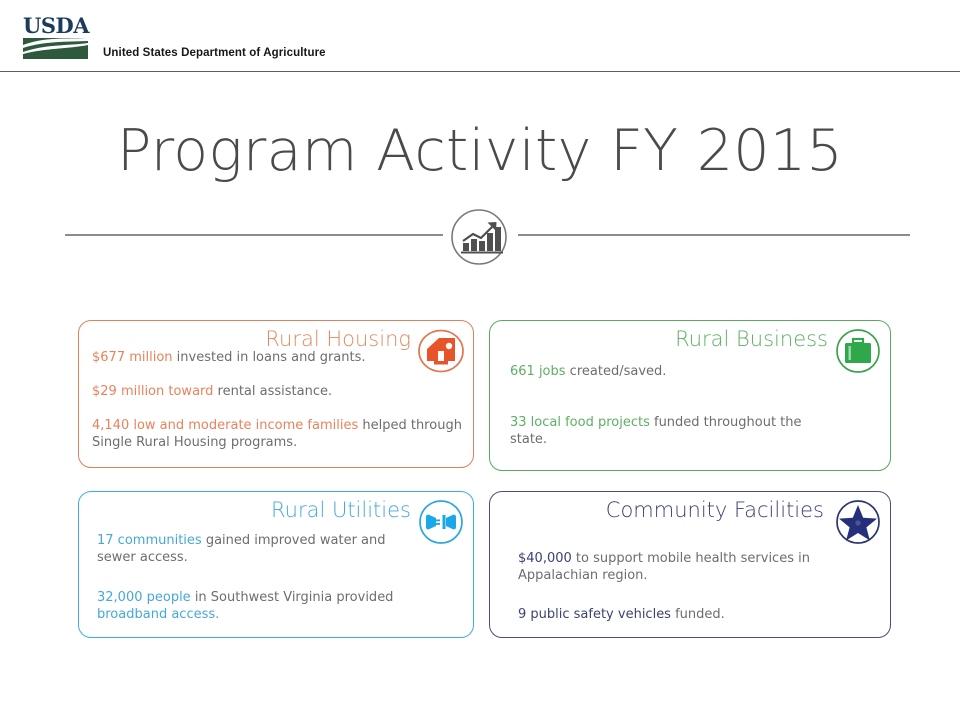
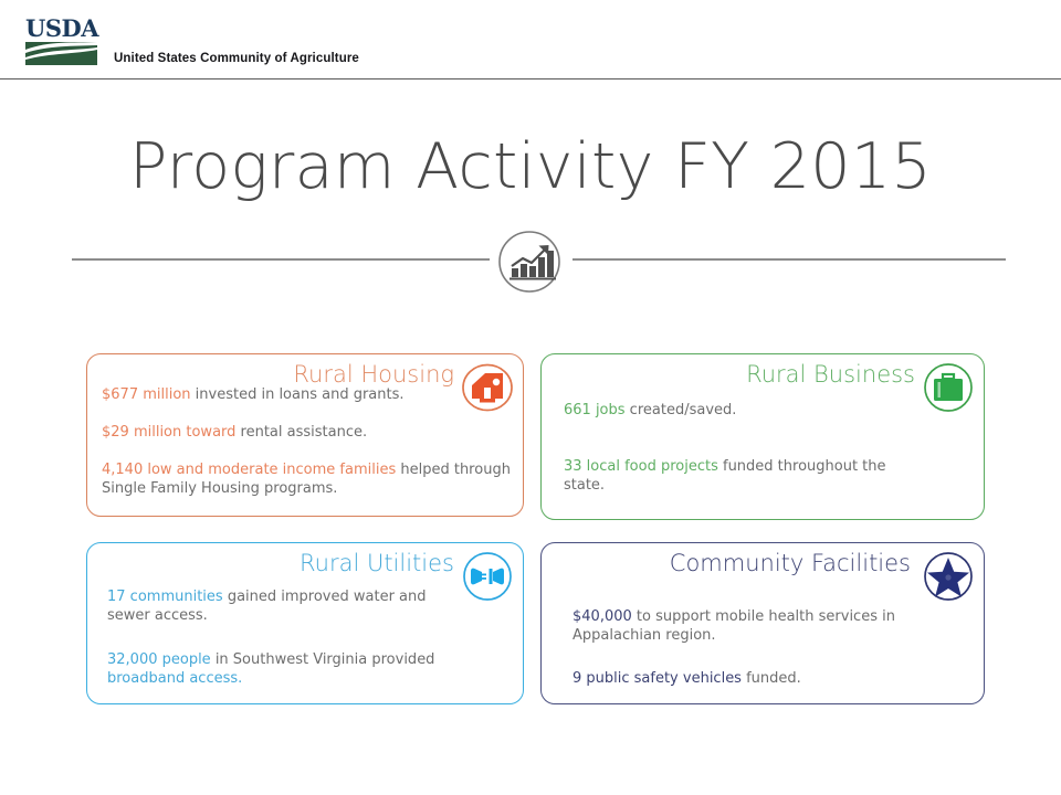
  USDA
- United States Department of Agriculture
+ United States Community of Agriculture
  Program Activity FY 2015
  Rural Housing
  $677 million invested in loans and grants.
  $29 million toward rental assistance.
- 4,140 low and moderate income families helped through Single Rural Housing programs.
+ 4,140 low and moderate income families helped through Single Family Housing programs.
  Rural Business
  661 jobs created/saved.
  33 local food projects funded throughout the state.
  Rural Utilities
  17 communities gained improved water and sewer access.
  32,000 people in Southwest Virginia provided broadband access.
  Community Facilities
  $40,000 to support mobile health services in Appalachian region.
  9 public safety vehicles funded.
